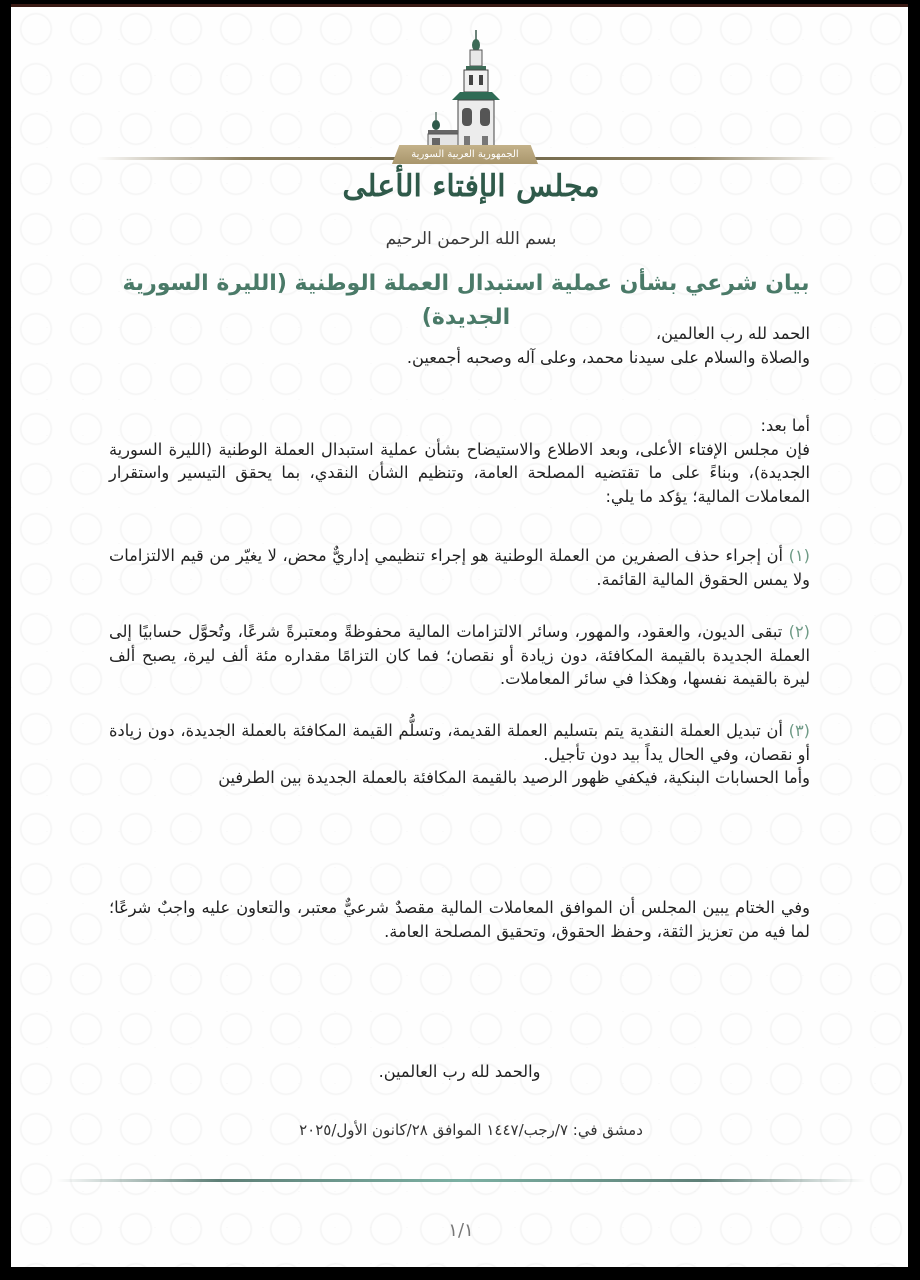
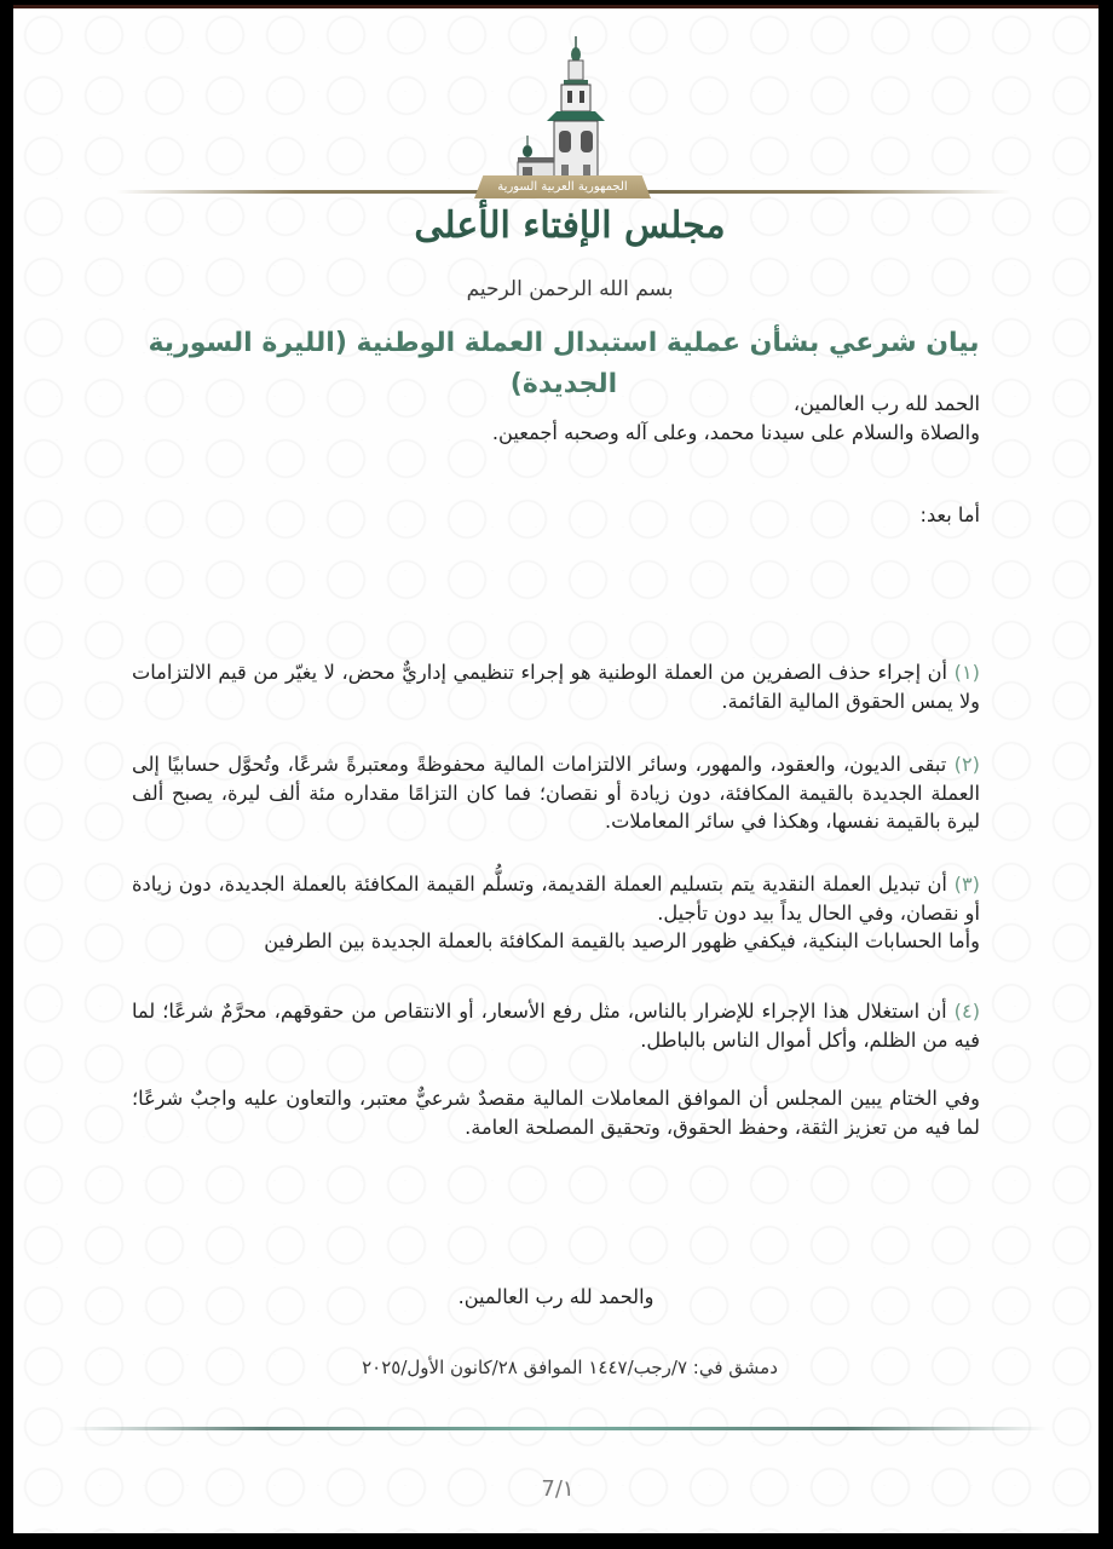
  الجمهورية العربية السورية
  مجلس الإفتاء الأعلى
  بسم الله الرحمن الرحيم
  بيان شرعي بشأن عملية استبدال العملة الوطنية (الليرة السورية الجديدة)
  الحمد لله رب العالمين،
  والصلاة والسلام على سيدنا محمد، وعلى آله وصحبه أجمعين.
  أما بعد:
- فإن مجلس الإفتاء الأعلى، وبعد الاطلاع والاستيضاح بشأن عملية استبدال العملة الوطنية (الليرة السورية الجديدة)، وبناءً على ما تقتضيه المصلحة العامة، وتنظيم الشأن النقدي، بما يحقق التيسير واستقرار المعاملات المالية؛ يؤكد ما يلي:
  (١) أن إجراء حذف الصفرين من العملة الوطنية هو إجراء تنظيمي إداريٌّ محض، لا يغيّر من قيم الالتزامات ولا يمس الحقوق المالية القائمة.
  (٢) تبقى الديون، والعقود، والمهور، وسائر الالتزامات المالية محفوظةً ومعتبرةً شرعًا، وتُحوَّل حسابيًا إلى العملة الجديدة بالقيمة المكافئة، دون زيادة أو نقصان؛ فما كان التزامًا مقداره مئة ألف ليرة، يصبح ألف ليرة بالقيمة نفسها، وهكذا في سائر المعاملات.
  (٣) أن تبديل العملة النقدية يتم بتسليم العملة القديمة، وتسلُّم القيمة المكافئة بالعملة الجديدة، دون زيادة أو نقصان، وفي الحال يداً بيد دون تأجيل.
  وأما الحسابات البنكية، فيكفي ظهور الرصيد بالقيمة المكافئة بالعملة الجديدة بين الطرفين
+ (٤) أن استغلال هذا الإجراء للإضرار بالناس، مثل رفع الأسعار، أو الانتقاص من حقوقهم، محرَّمٌ شرعًا؛ لما فيه من الظلم، وأكل أموال الناس بالباطل.
  وفي الختام يبين المجلس أن الموافق المعاملات المالية مقصدٌ شرعيٌّ معتبر، والتعاون عليه واجبٌ شرعًا؛ لما فيه من تعزيز الثقة، وحفظ الحقوق، وتحقيق المصلحة العامة.
  والحمد لله رب العالمين.
  دمشق في: ٧/رجب/١٤٤٧ الموافق ٢٨/كانون الأول/٢٠٢٥
- ١/١
+ ١/7
